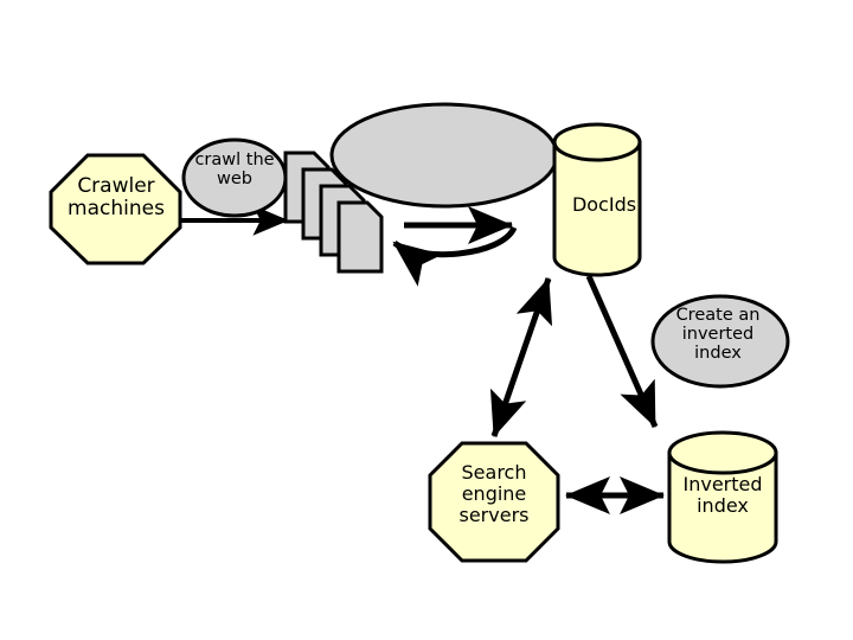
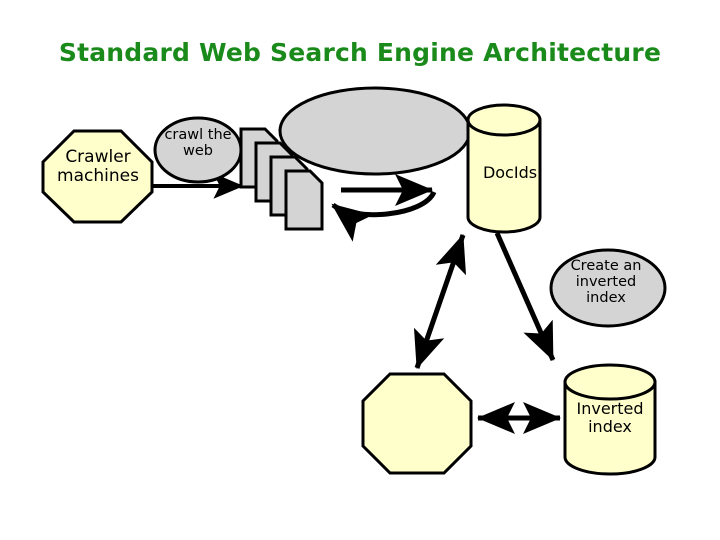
+ Standard Web Search Engine Architecture
  Crawler
  machines
  crawl the
  web
  DocIds
  Create an
  inverted
  index
- Search
- engine
- servers
  Inverted
  index
